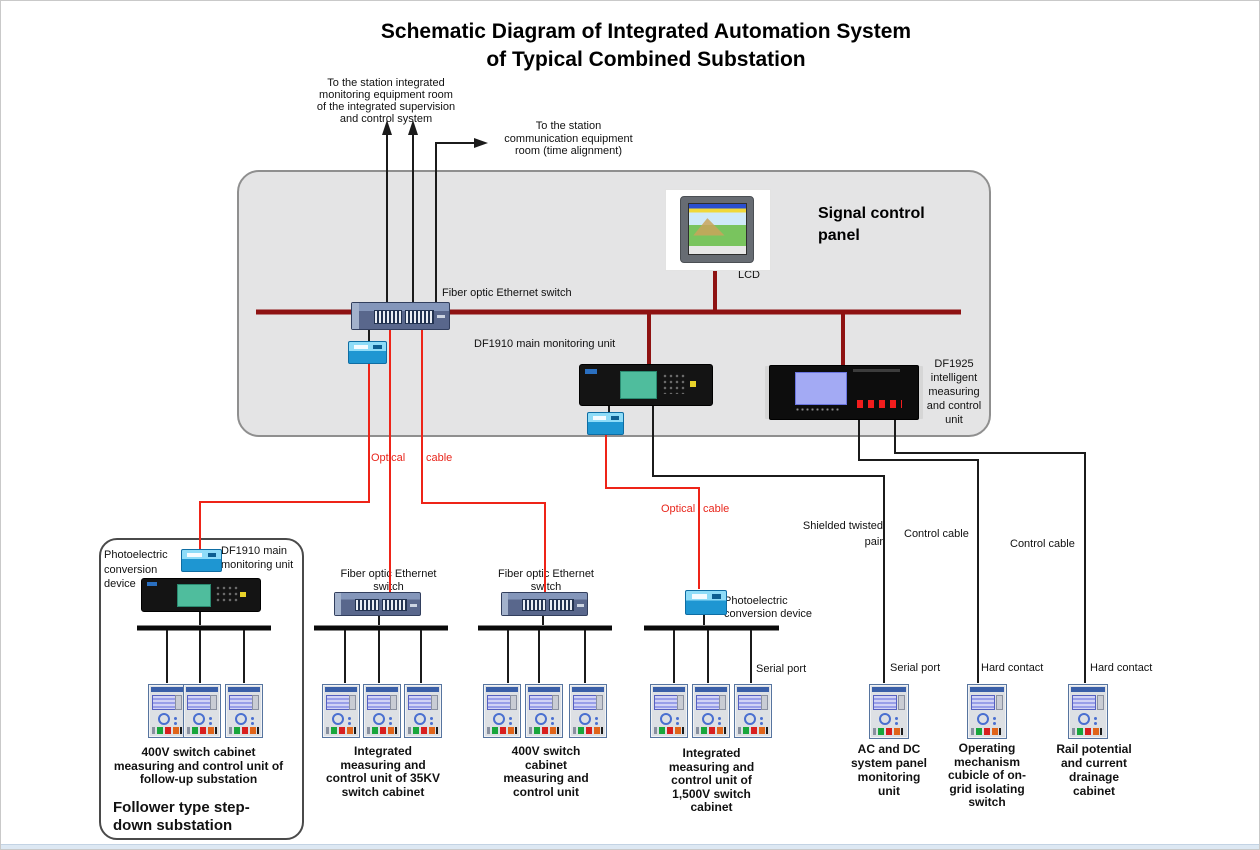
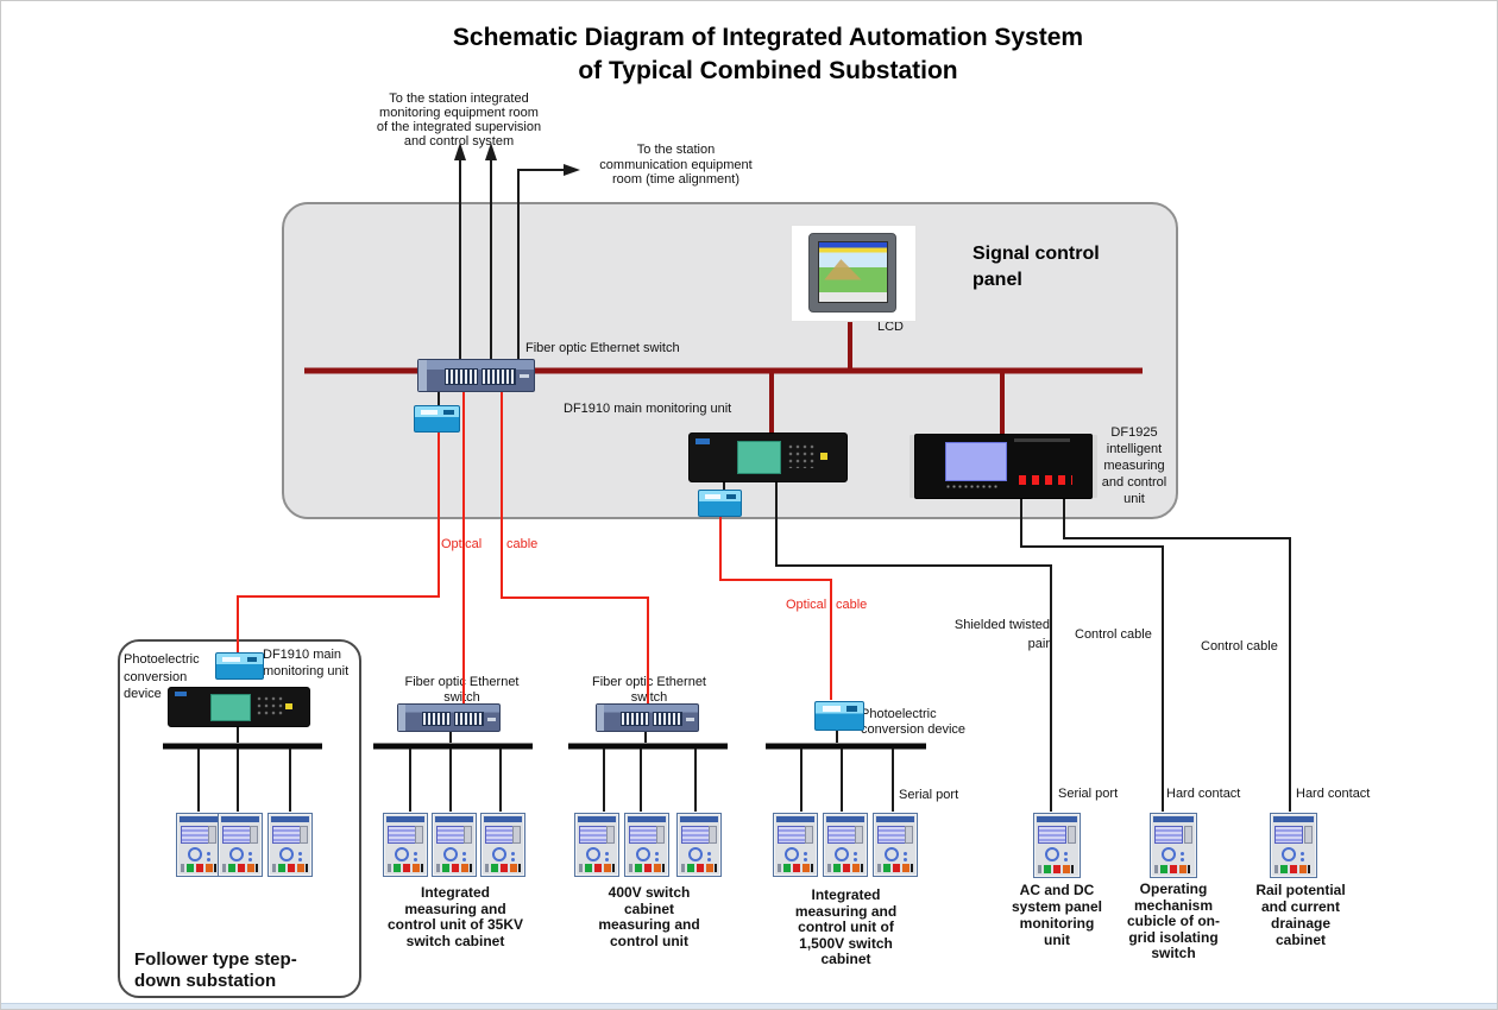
  Schematic Diagram of Integrated Automation System
  of Typical Combined Substation
  To the station integrated
  monitoring equipment room
  of the integrated supervision
  and control system
  To the station
  communication equipment
  room (time alignment)
  Signal control
  panel
  LCD
  Fiber optic Ethernet switch
  DF1910 main monitoring unit
  DF1925
  intelligent
  measuring
  and control
  unit
  Optcal
  cable
  Optical
  cable
  Shielded twisted
  pair
  Control cable
  Control cable
  Serial port
  Serial port
  Hard contact
  Hard contact
  Photoelectric
  conversion
  device
  DF1910 main
  monitoring unit
- 400V switch cabinet
- measuring and control unit of
- follow-up substation
  Follower type step-
  down substation
  Fiber opti Ethernet
  swich
  Integrated
  measuring and
  control unit of 35KV
  switch cabinet
  Fiber optic Ethernet
  swtch
  400V switch
  cabinet
  measuring and
  control unit
  Photoelectric
  conversion device
  Integrated
  measuring and
  control unit of
  1,500V switch
  cabinet
  AC and DC
  system panel
  monitoring
  unit
  Operating
  mechanism
  cubicle of on-
  grid isolating
  switch
  Rail potential
  and current
  drainage
  cabinet
